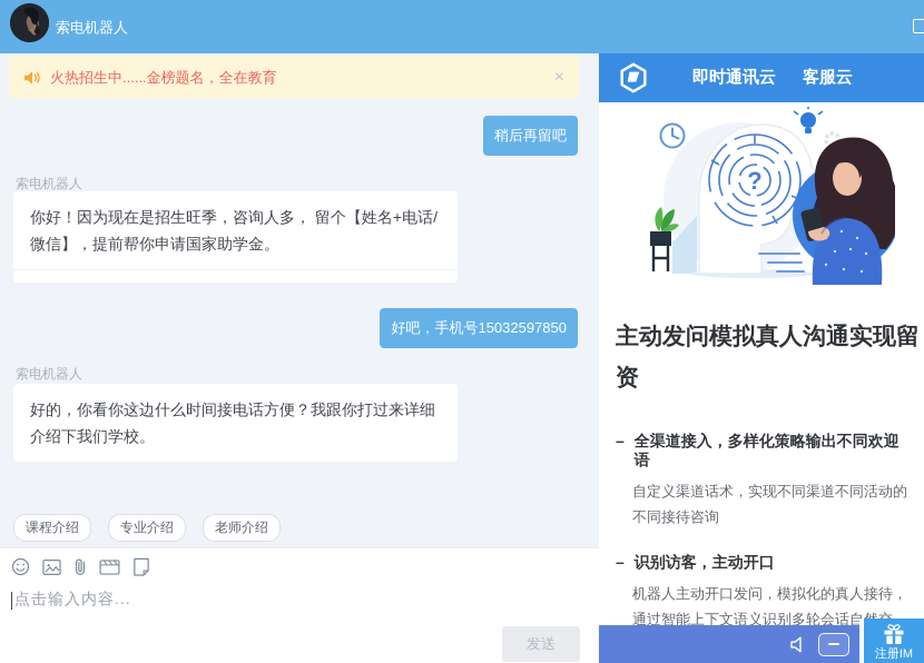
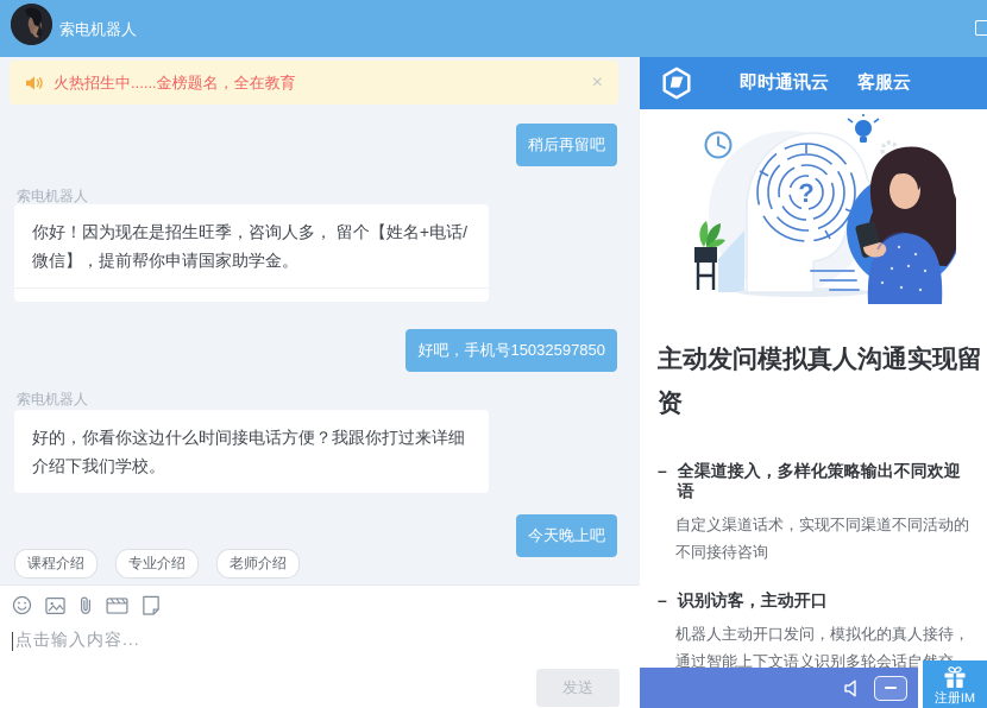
  索电机器人
  火热招生中......金榜题名，全在教育
  ×
  稍后再留吧
  索电机器人
  你好！因为现在是招生旺季，咨询人多， 留个【姓名+电话/微信】，提前帮你申请国家助学金。
  好吧，手机号15032597850
  索电机器人
  好的，你看你这边什么时间接电话方便？我跟你打过来详细介绍下我们学校。
+ 今天晚上吧
  课程介绍
  专业介绍
  老师介绍
  点击输入内容...
  发送
  即时通讯云
  客服云
  ?
  主动发问模拟真人沟通实现留资
  –
  全渠道接入，多样化策略输出不同欢迎语
  自定义渠道话术，实现不同渠道不同活动的不同接待咨询
  –
  识别访客，主动开口
  机器人主动开口发问，模拟化的真人接待，通过智能上下文语义识别多轮会话自
  注册IM
